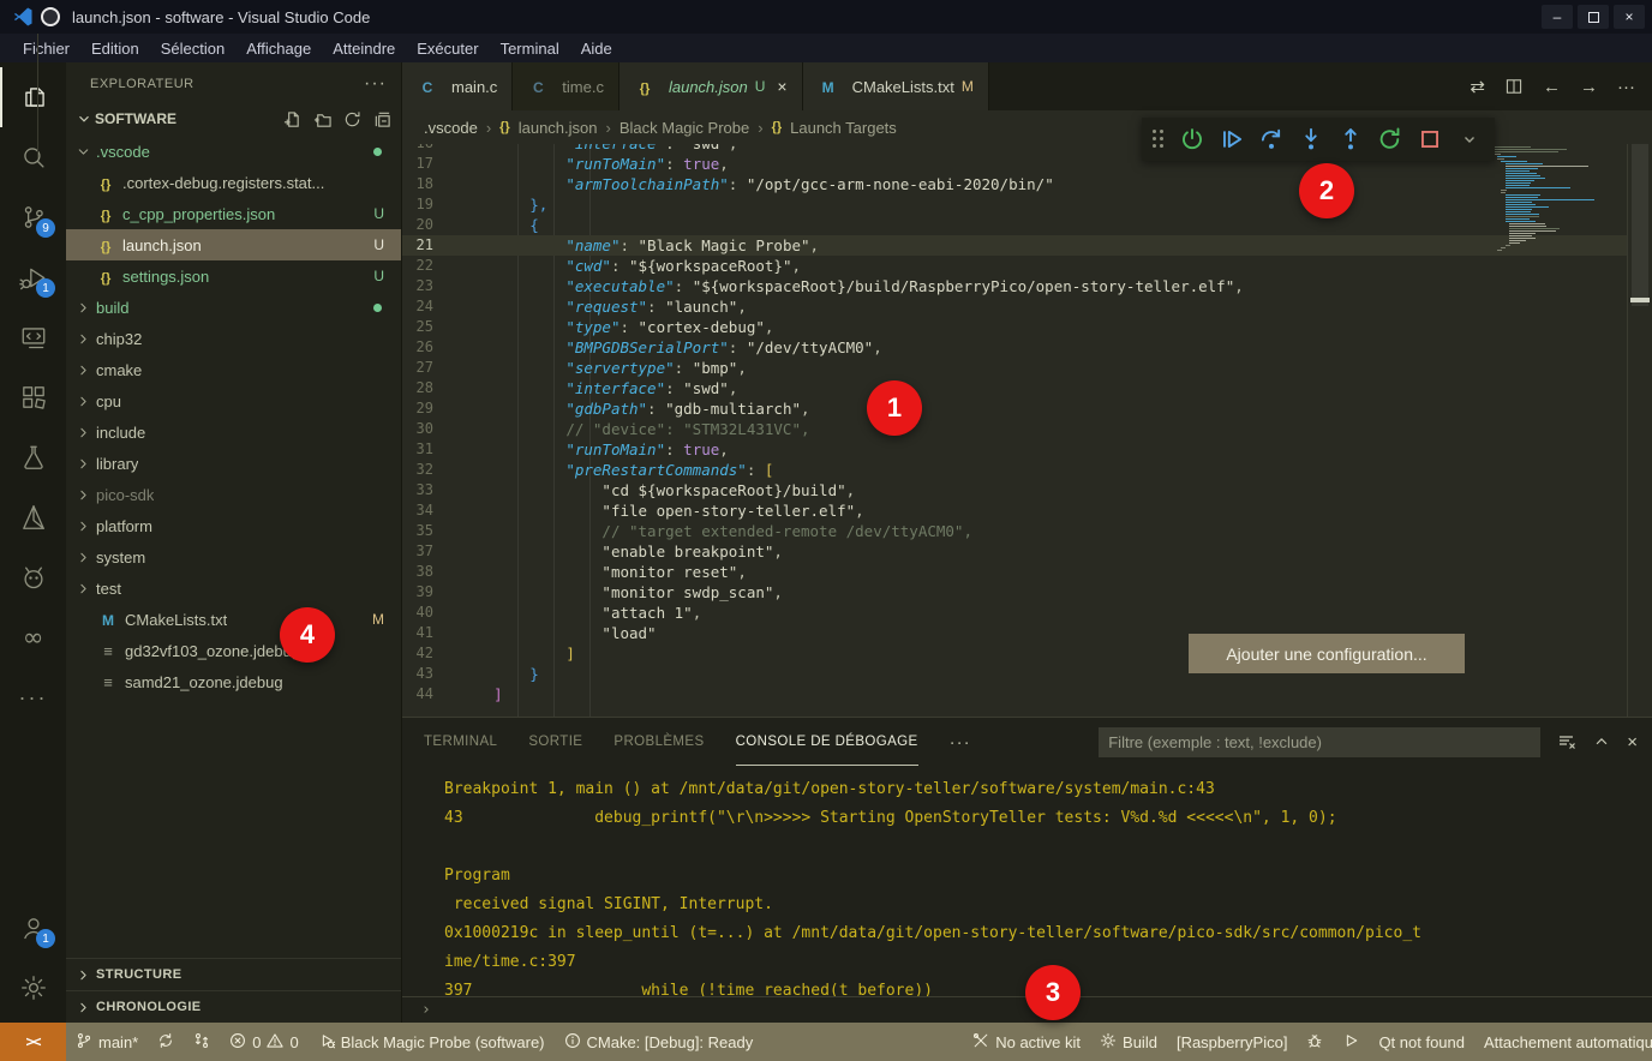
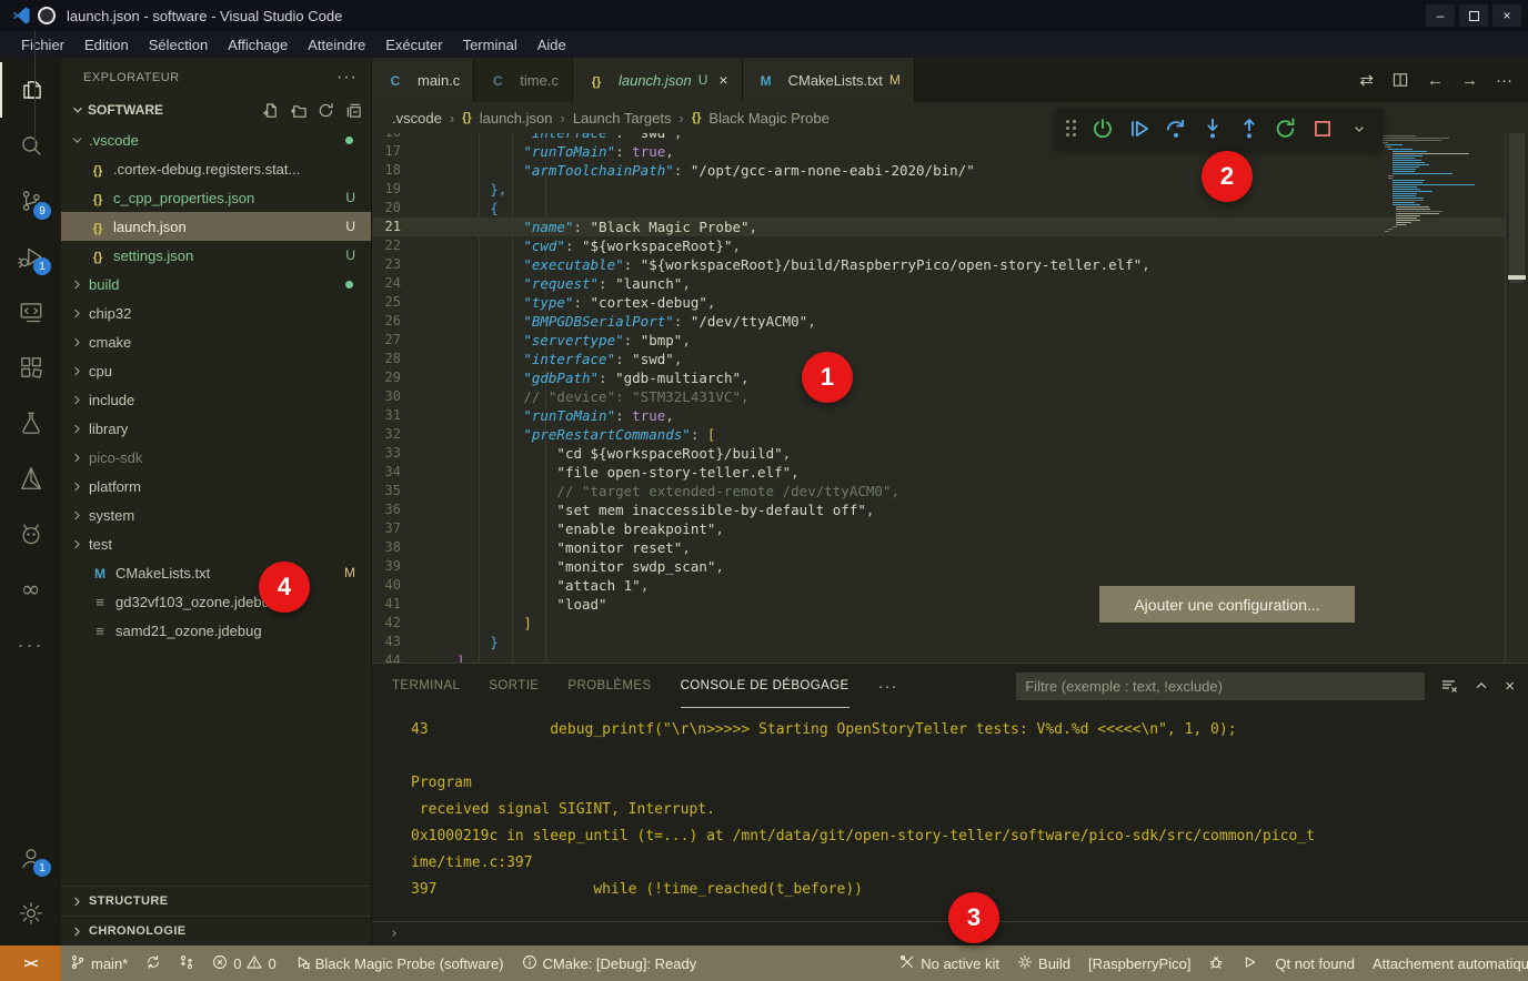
  launch.json - software - Visual Studio Code
  –
  ×
  Fichier
  Edition
  Sélection
  Affichage
  Atteindre
  Exécuter
  Terminal
  Aide
  9
  1
  ∞
  ···
  1
  EXPLORATEUR
  ···
  SOFTWARE
  .vscode
  {}
  .cortex-debug.registers.stat...
  {}
  c_cpp_properties.json
  U
  {}
  launch.json
  U
  {}
  settings.json
  U
  build
  chip32
  cmake
  cpu
  include
  library
  pico-sdk
  platform
  system
  test
  M
  CMakeLists.txt
  M
  ≡
  gd32vf103_ozone.jdeb
  ≡
  samd21_ozone.jdebug
  STRUCTURE
  CHRONOLOGIE
  C
  main.c
  C
  time.c
  {}
  launch.json
  U
  ×
  M
  CMakeLists.txt
  M
  ⇄
  ←
  →
  ···
  .vscode
  ›
  {}
  launch.json
  ›
- Black Magic Probe
+ Launch Targets
  ›
  {}
- Launch Targets
+ Black Magic Probe
  "interface": "swd",
  17
  "runToMain": true,
  18
  "armToolchainPath": "/opt/gcc-arm-none-eabi-2020/bin/"
  19
  },
  20
  {
  21
  "name": "Black Magic Probe",
  22
  "cwd": "${workspaceRoot}",
  23
  "executable": "${workspaceRoot}/build/RaspberryPico/open-story-teller.elf",
  24
  "request": "launch",
  25
  "type": "cortex-debug",
  26
  "BMPGDBSerialPort": "/dev/ttyACM0",
  27
  "servertype": "bmp",
  28
  "interface": "swd",
  29
  "gdbPath": "gdb-multiarch",
  30
  // "device": "STM32L431VC",
  31
  "runToMain": true,
  32
  "preRestartCommands": [
  33
  "cd ${workspaceRoot}/build",
  34
  "file open-story-teller.elf",
  35
  // "target extended-remote /dev/ttyACM0",
+ 36
+ "set mem inaccessible-by-default off",
  37
  "enable breakpoint",
  38
  "monitor reset",
  39
  "monitor swdp_scan",
  40
  "attach 1",
  41
  "load"
  42
  ]
  43
  }
  44
  ]
  Ajouter une configuration...
  TERMINAL
  SORTIE
  PROBLÈMES
  CONSOLE DE DÉBOGAGE
  ···
  Filtre (exemple : text, !exclude)
  ×
- Breakpoint 1, main () at /mnt/data/git/open-story-teller/software/system/main.c:43
  43 debug_printf("\r\n>>>>> Starting OpenStoryTeller tests: V%d.%d <<<<<\n", 1, 0);
  Program
  received signal SIGINT, Interrupt.
  0x1000219c in sleep_until (t=...) at /mnt/data/git/open-story-teller/software/pico-sdk/src/common/pico_t
  ime/time.c:397
  397 while (!time_reached(t_before))
  ›
  ><
  main*
  0
  0
  Black Magic Probe (software)
  CMake: [Debug]: Ready
  No active kit
  Build
  [RaspberryPico]
  Qt not found
  Attachement automatiqu
  1
  2
  3
  4
